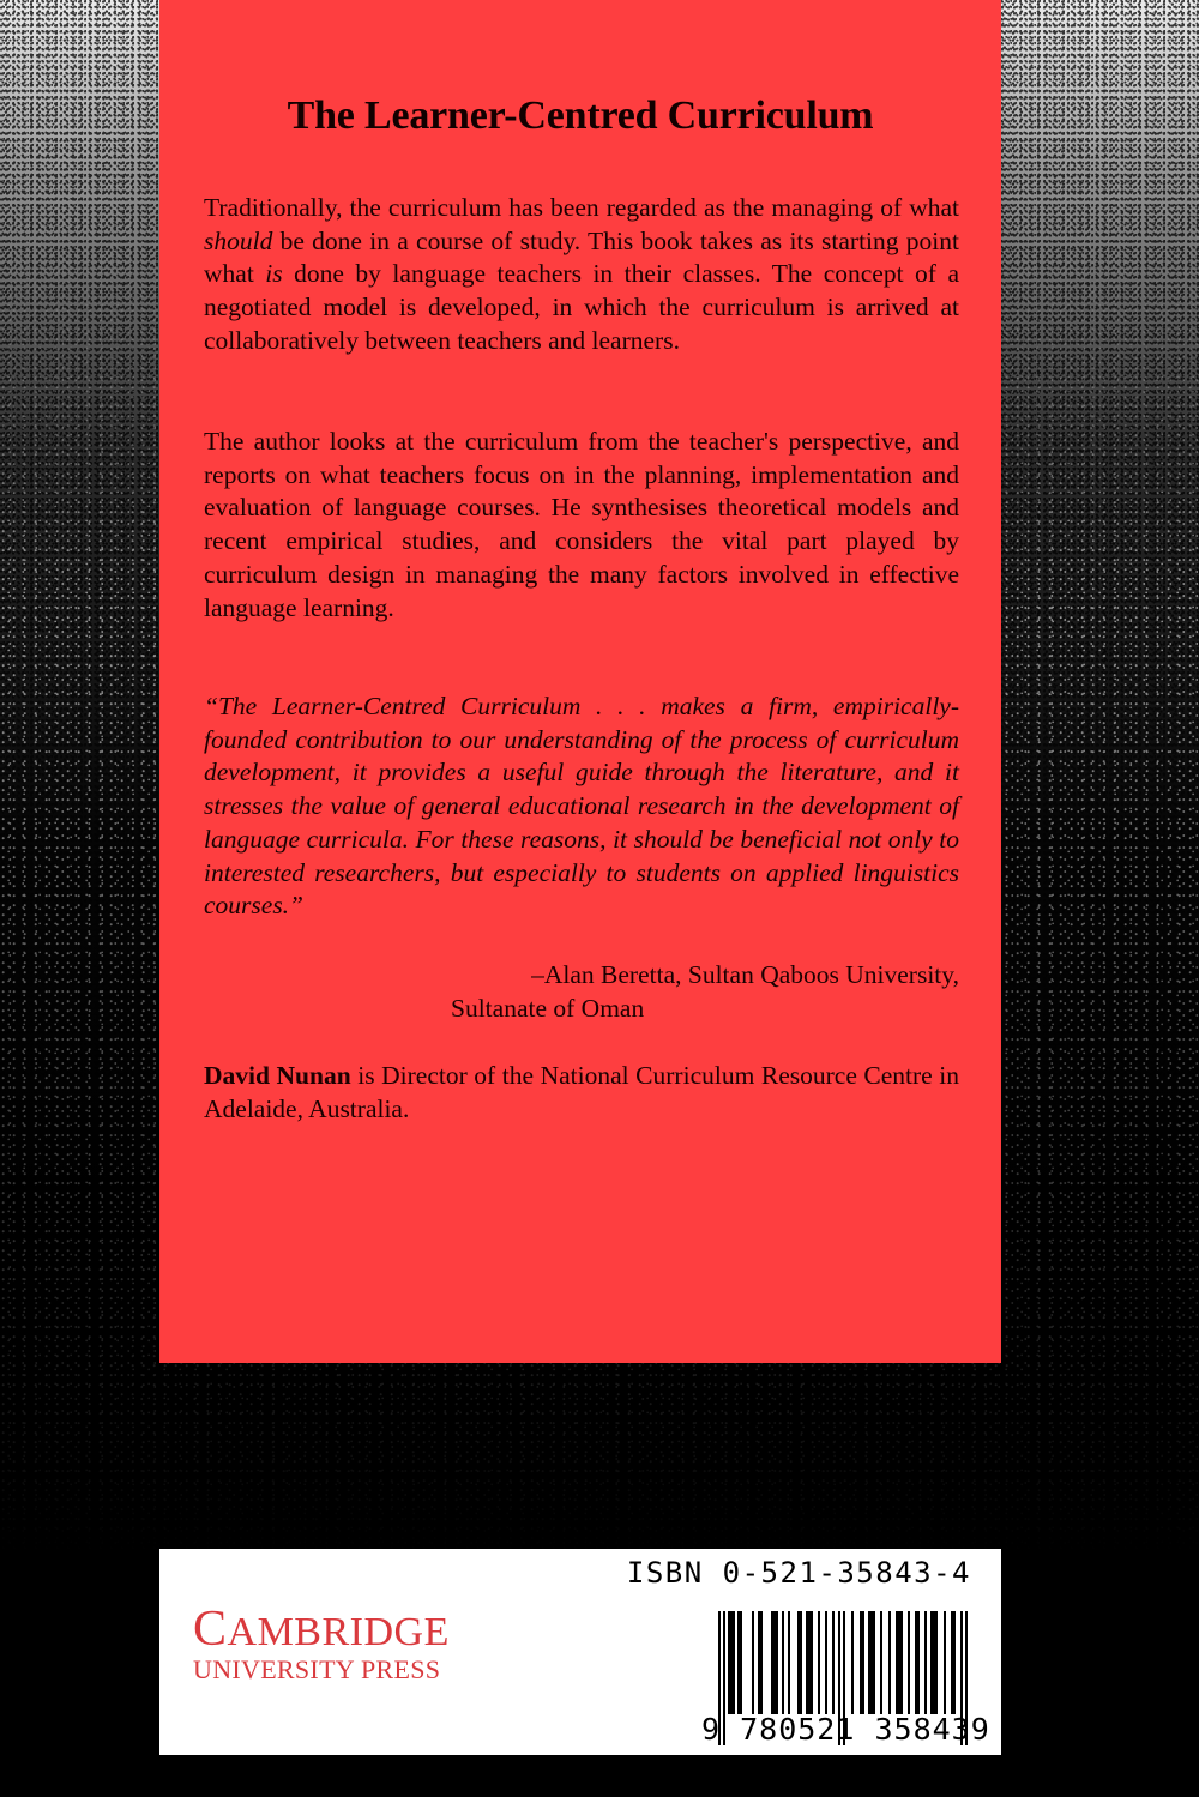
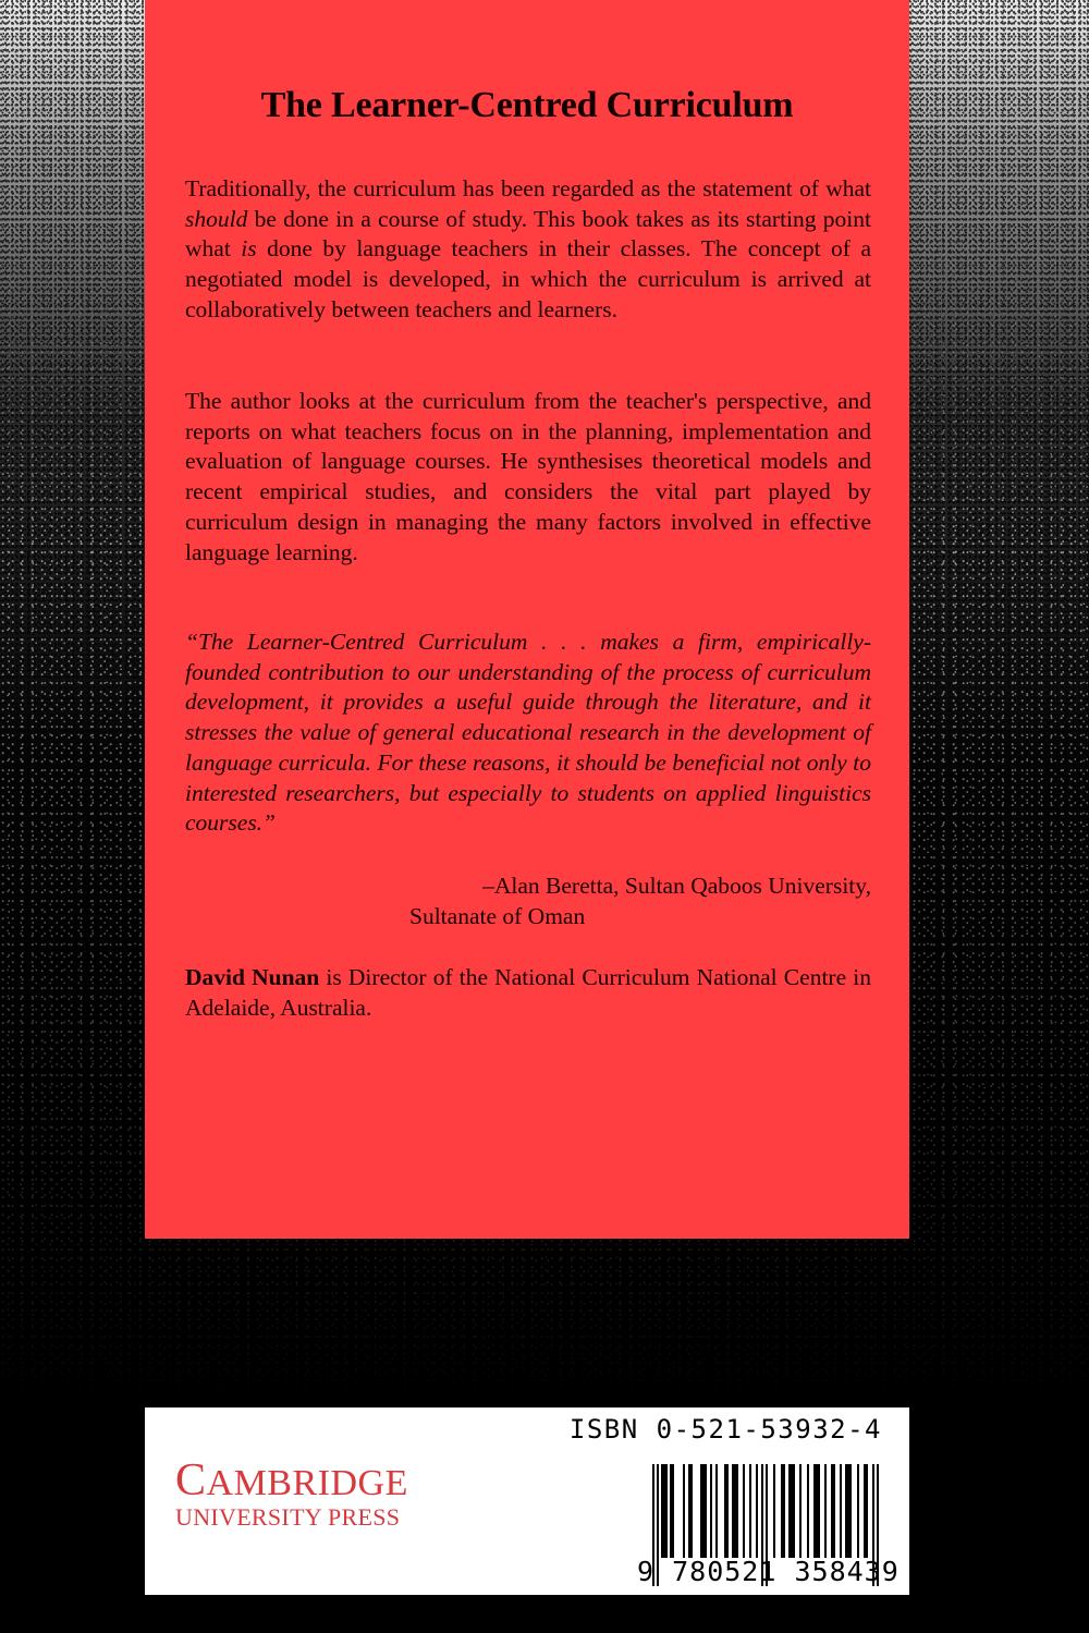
  The Learner-Centred Curriculum
- Traditionally, the curriculum has been regarded as the managing of what should be done in a course of study. This book takes as its starting point what is done by language teachers in their classes. The concept of a negotiated model is developed, in which the curriculum is arrived at collaboratively between teachers and learners.
+ Traditionally, the curriculum has been regarded as the statement of what should be done in a course of study. This book takes as its starting point what is done by language teachers in their classes. The concept of a negotiated model is developed, in which the curriculum is arrived at collaboratively between teachers and learners.
  The author looks at the curriculum from the teacher's perspective, and reports on what teachers focus on in the planning, implementation and evaluation of language courses. He synthesises theoretical models and recent empirical studies, and considers the vital part played by curriculum design in managing the many factors involved in effective language learning.
  “The Learner-Centred Curriculum . . . makes a firm, empirically-founded contribution to our understanding of the process of curriculum development, it provides a useful guide through the literature, and it stresses the value of general educational research in the development of language curricula. For these reasons, it should be beneficial not only to interested researchers, but especially to students on applied linguistics courses.”
  –Alan Beretta, Sultan Qaboos University,
  Sultanate of Oman
- David Nunan is Director of the National Curriculum Resource Centre in Adelaide, Australia.
+ David Nunan is Director of the National Curriculum National Centre in Adelaide, Australia.
  CAMBRIDGE
  UNIVERSITY PRESS
- ISBN 0-521-35843-4
+ ISBN 0-521-53932-4
  9 780521 358439
